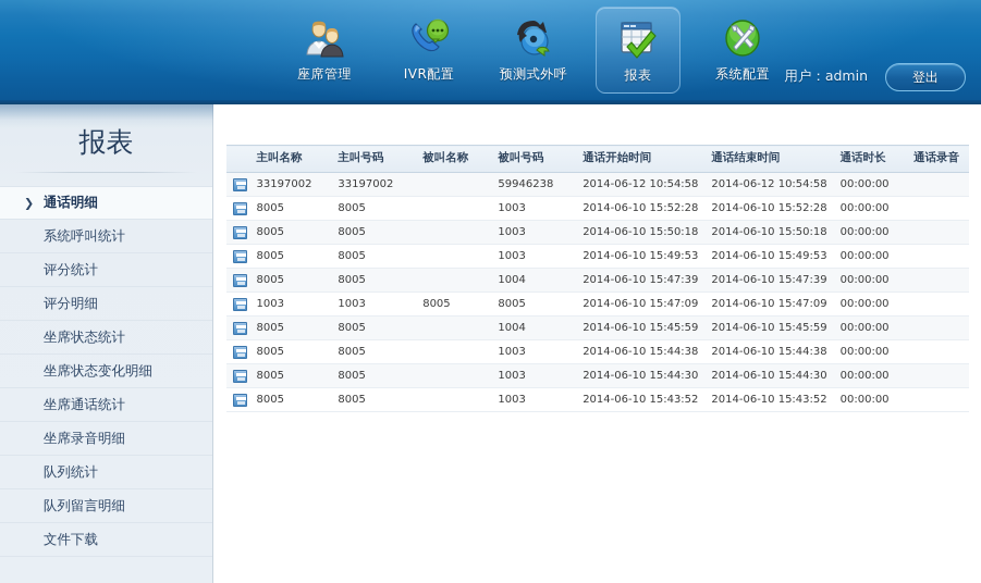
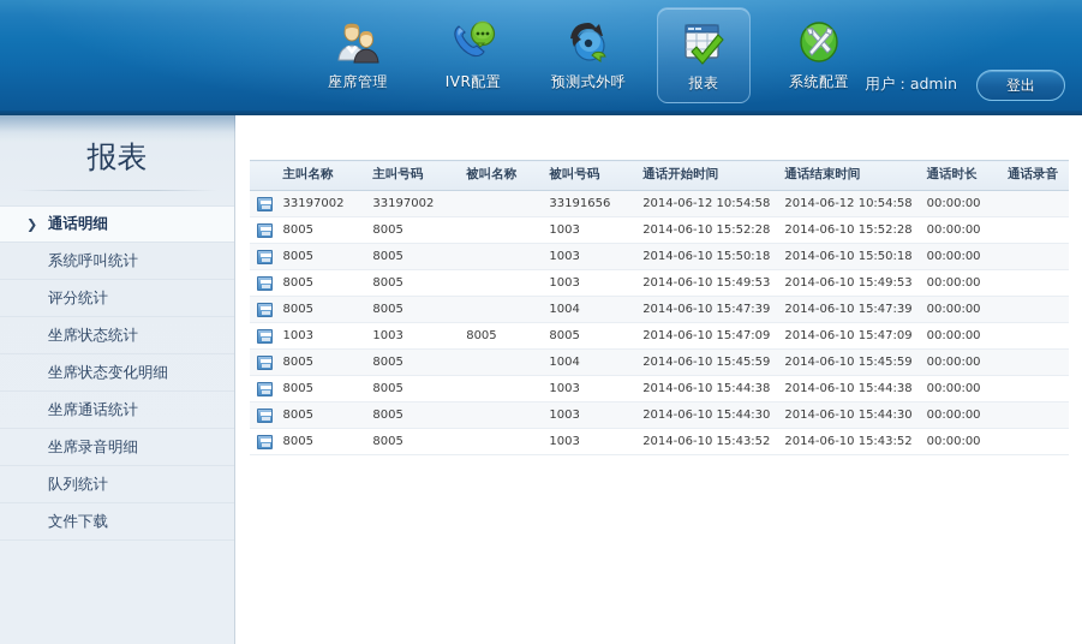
  座席管理
  IVR配置
  预测式外呼
  报表
  系统配置
  用户：admin
  登出
  报表
  ❯
  通话明细
  系统呼叫统计
  评分统计
- 评分明细
  坐席状态统计
  坐席状态变化明细
  坐席通话统计
  坐席录音明细
  队列统计
- 队列留言明细
  文件下载
  	主叫名称	主叫号码	被叫名称	被叫号码	通话开始时间	通话结束时间	通话时长	通话录音
- 	33197002	33197002		59946238	2014-06-12 10:54:58	2014-06-12 10:54:58	00:00:00
+ 	33197002	33197002		33191656	2014-06-12 10:54:58	2014-06-12 10:54:58	00:00:00
  	8005	8005		1003	2014-06-10 15:52:28	2014-06-10 15:52:28	00:00:00
  	8005	8005		1003	2014-06-10 15:50:18	2014-06-10 15:50:18	00:00:00
  	8005	8005		1003	2014-06-10 15:49:53	2014-06-10 15:49:53	00:00:00
  	8005	8005		1004	2014-06-10 15:47:39	2014-06-10 15:47:39	00:00:00
  	1003	1003	8005	8005	2014-06-10 15:47:09	2014-06-10 15:47:09	00:00:00
  	8005	8005		1004	2014-06-10 15:45:59	2014-06-10 15:45:59	00:00:00
  	8005	8005		1003	2014-06-10 15:44:38	2014-06-10 15:44:38	00:00:00
  	8005	8005		1003	2014-06-10 15:44:30	2014-06-10 15:44:30	00:00:00
  	8005	8005		1003	2014-06-10 15:43:52	2014-06-10 15:43:52	00:00:00
